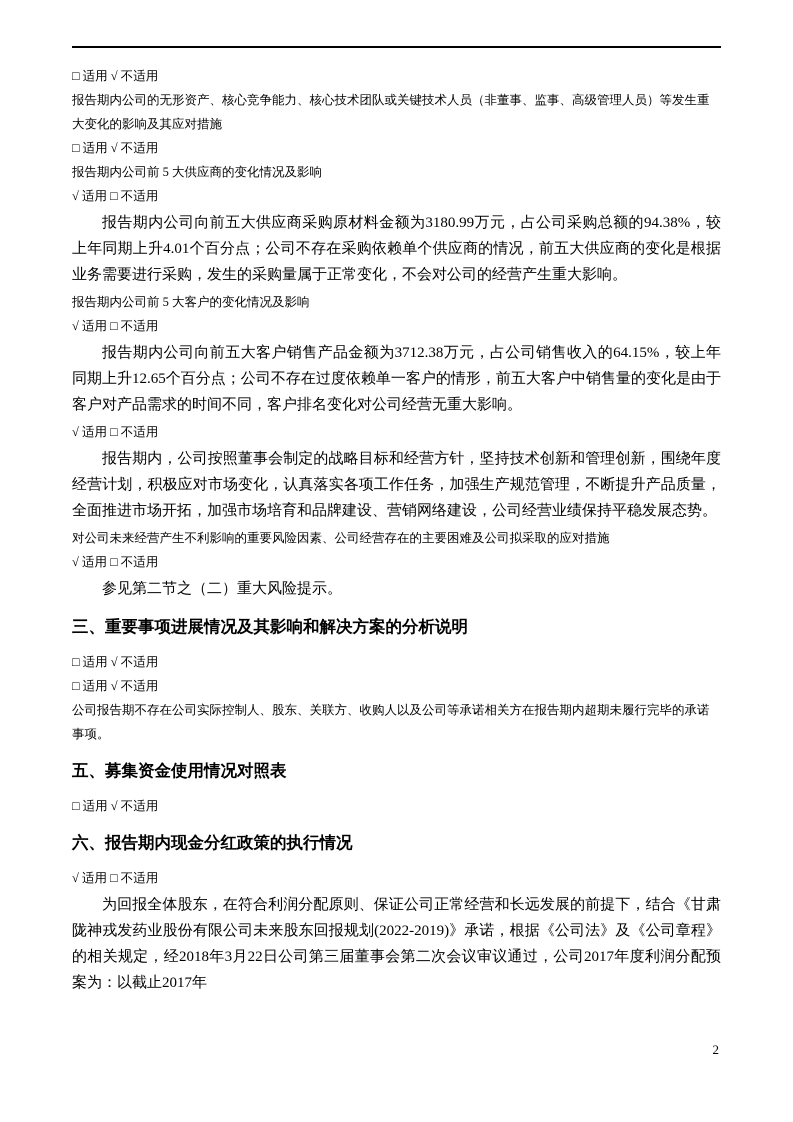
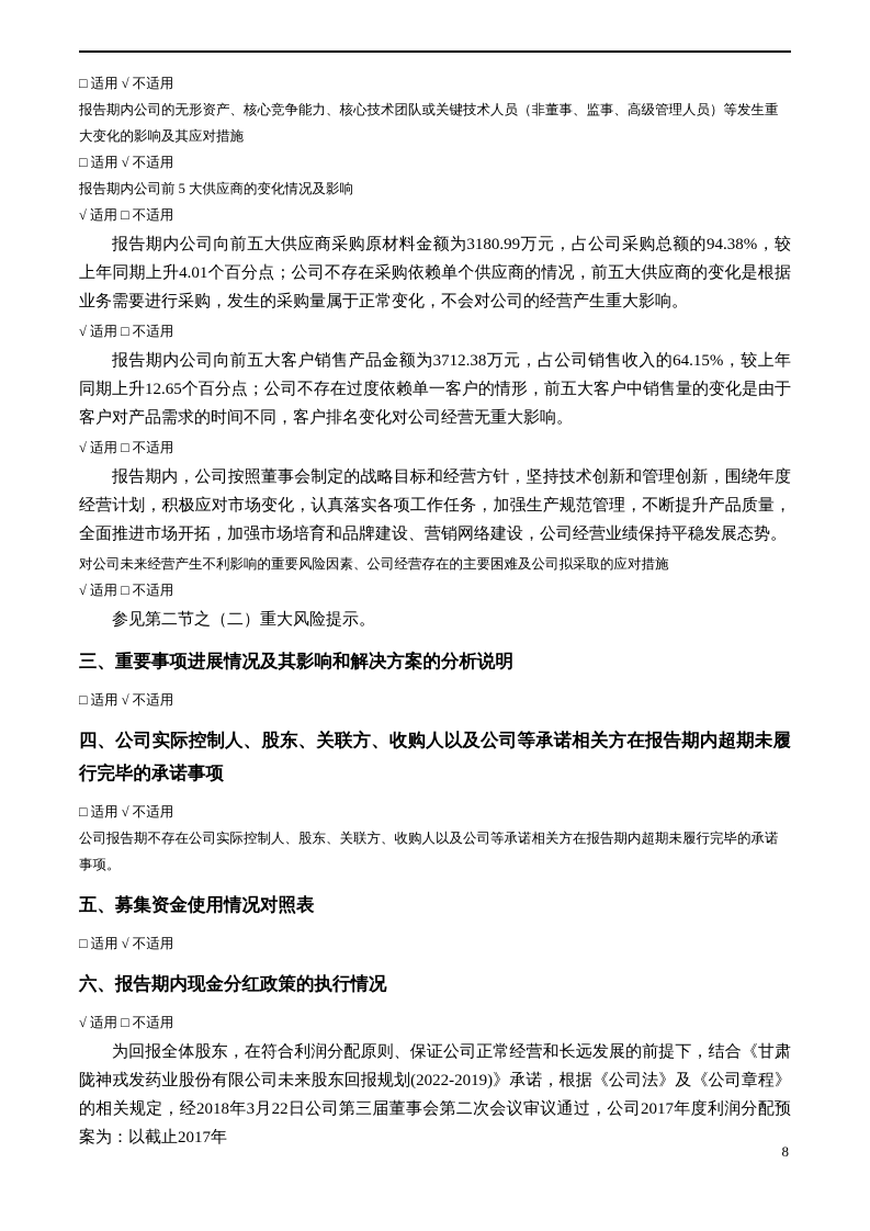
  □ 适用 √ 不适用
  报告期内公司的无形资产、核心竞争能力、核心技术团队或关键技术人员（非董事、监事、高级管理人员）等发生重大变化的影响及其应对措施
  □ 适用 √ 不适用
  报告期内公司前 5 大供应商的变化情况及影响
  √ 适用 □ 不适用
  报告期内公司向前五大供应商采购原材料金额为3180.99万元，占公司采购总额的94.38%，较上年同期上升4.01个百分点；公司不存在采购依赖单个供应商的情况，前五大供应商的变化是根据业务需要进行采购，发生的采购量属于正常变化，不会对公司的经营产生重大影响。
- 报告期内公司前 5 大客户的变化情况及影响
  √ 适用 □ 不适用
  报告期内公司向前五大客户销售产品金额为3712.38万元，占公司销售收入的64.15%，较上年同期上升12.65个百分点；公司不存在过度依赖单一客户的情形，前五大客户中销售量的变化是由于客户对产品需求的时间不同，客户排名变化对公司经营无重大影响。
  √ 适用 □ 不适用
  报告期内，公司按照董事会制定的战略目标和经营方针，坚持技术创新和管理创新，围绕年度经营计划，积极应对市场变化，认真落实各项工作任务，加强生产规范管理，不断提升产品质量，全面推进市场开拓，加强市场培育和品牌建设、营销网络建设，公司经营业绩保持平稳发展态势。
  对公司未来经营产生不利影响的重要风险因素、公司经营存在的主要困难及公司拟采取的应对措施
  √ 适用 □ 不适用
  参见第二节之（二）重大风险提示。
  三、重要事项进展情况及其影响和解决方案的分析说明
  □ 适用 √ 不适用
+ 四、公司实际控制人、股东、关联方、收购人以及公司等承诺相关方在报告期内超期未履行完毕的承诺事项
  □ 适用 √ 不适用
  公司报告期不存在公司实际控制人、股东、关联方、收购人以及公司等承诺相关方在报告期内超期未履行完毕的承诺事项。
  五、募集资金使用情况对照表
  □ 适用 √ 不适用
  六、报告期内现金分红政策的执行情况
  √ 适用 □ 不适用
  为回报全体股东，在符合利润分配原则、保证公司正常经营和长远发展的前提下，结合《甘肃陇神戎发药业股份有限公司未来股东回报规划(2022-2019)》承诺，根据《公司法》及《公司章程》的相关规定，经2018年3月22日公司第三届董事会第二次会议审议通过，公司2017年度利润分配预案为：以截止2017年
- 2
+ 8
